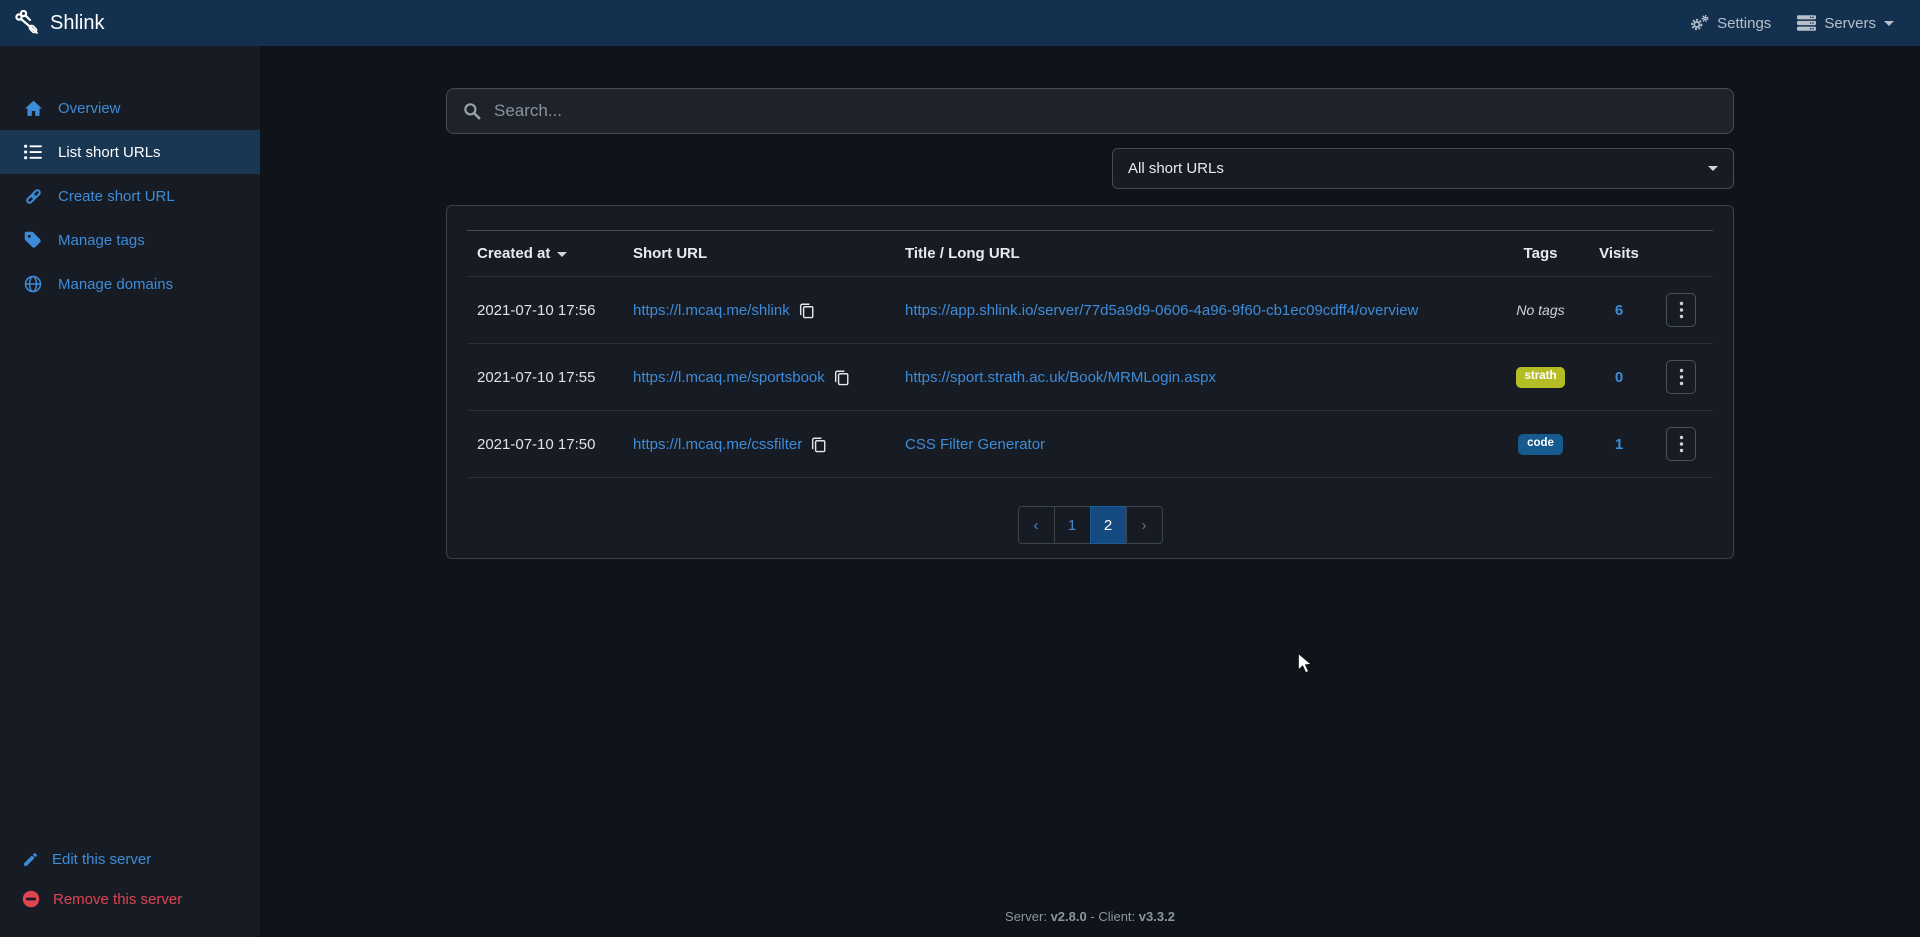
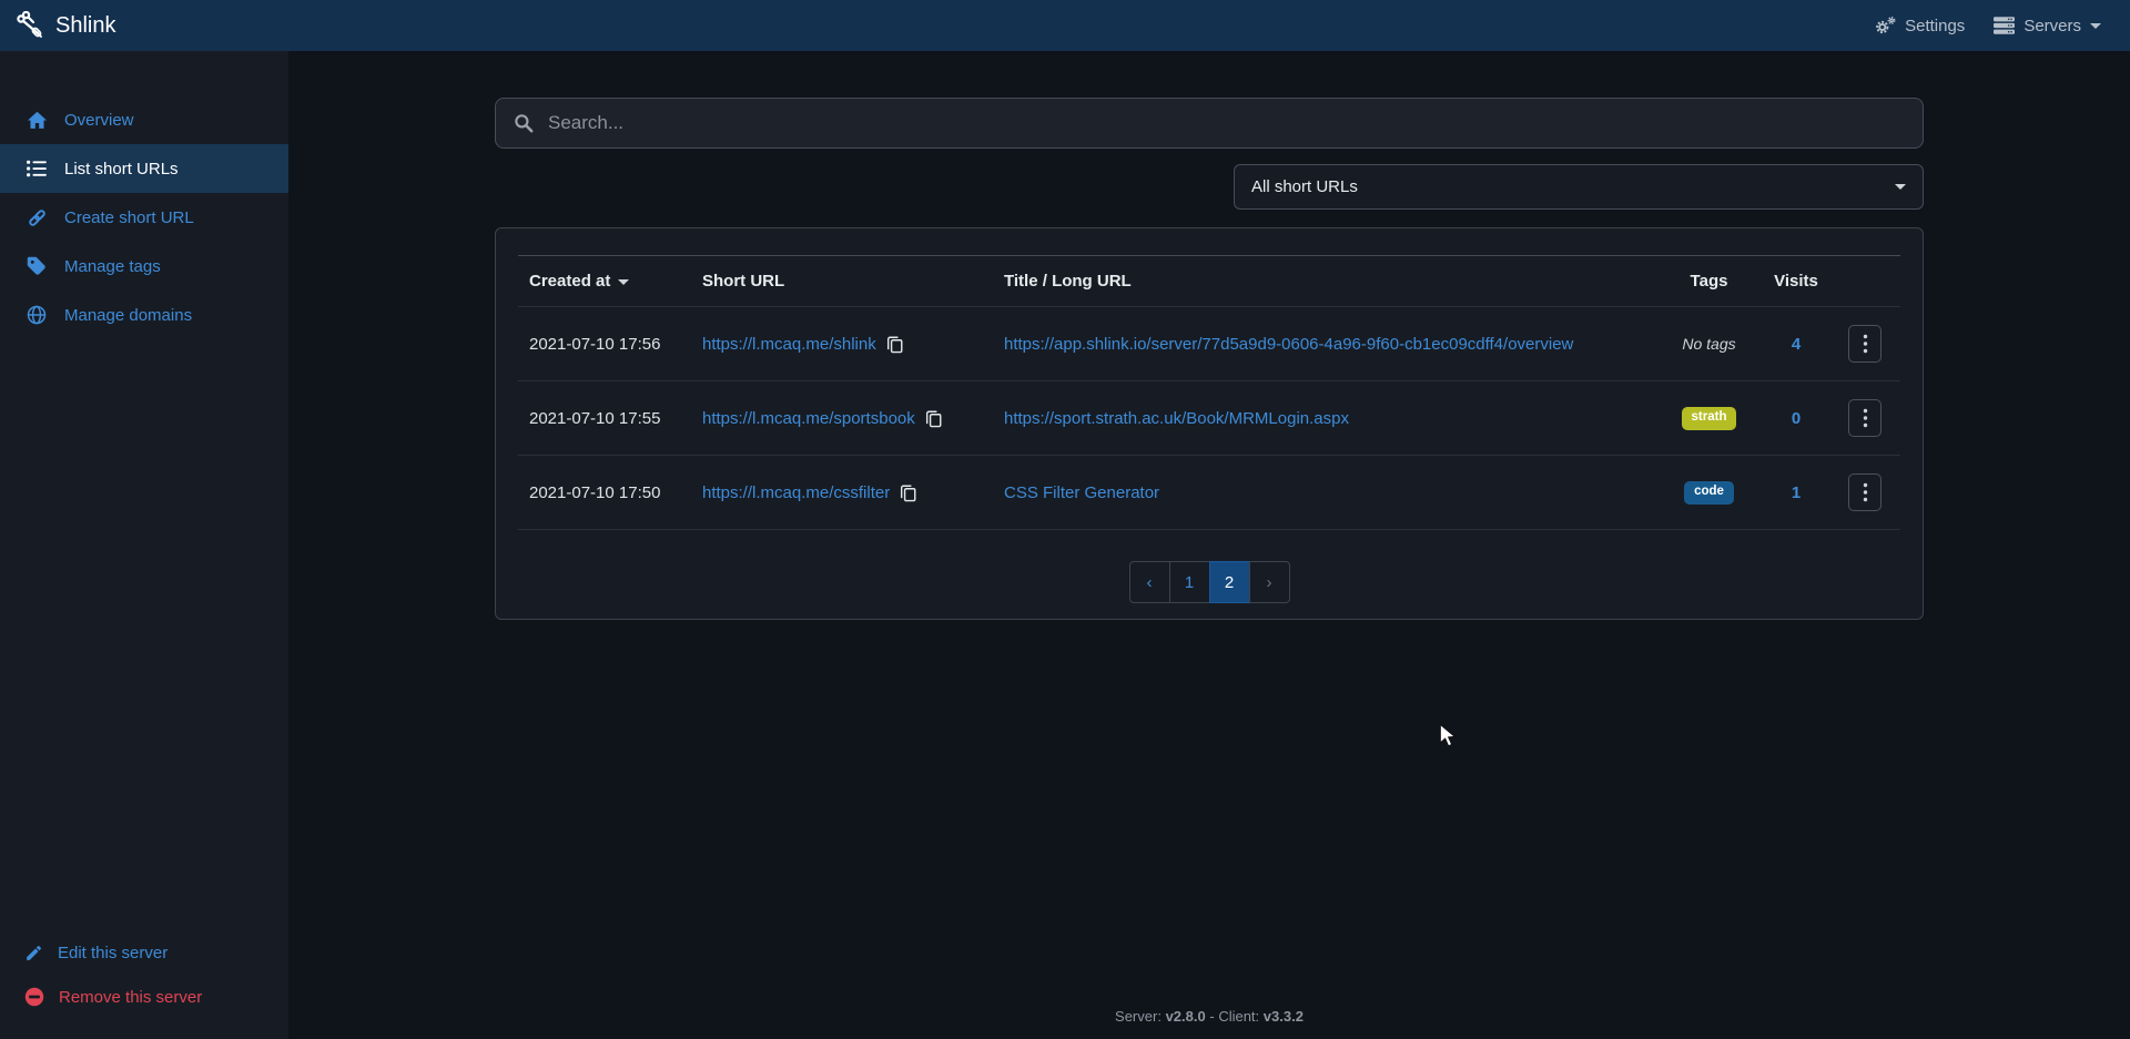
  Shlink
  Settings
  Servers
  Overview
  List short URLs
  Create short URL
  Manage tags
  Manage domains
  Edit this server
  Remove this server
  Search...
  All short URLs
  Created at	Short URL	Title / Long URL	Tags	Visits
- 2021-07-10 17:56	https://l.mcaq.me/shlink	https://app.shlink.io/server/77d5a9d9-0606-4a96-9f60-cb1ec09cdff4/overview	No tags	6
+ 2021-07-10 17:56	https://l.mcaq.me/shlink	https://app.shlink.io/server/77d5a9d9-0606-4a96-9f60-cb1ec09cdff4/overview	No tags	4
  2021-07-10 17:55	https://l.mcaq.me/sportsbook	https://sport.strath.ac.uk/Book/MRMLogin.aspx	strath	0
  2021-07-10 17:50	https://l.mcaq.me/cssfilter	CSS Filter Generator	code	1
  ‹
  1
  2
  ›
  Server: v2.8.0 - Client: v3.3.2
